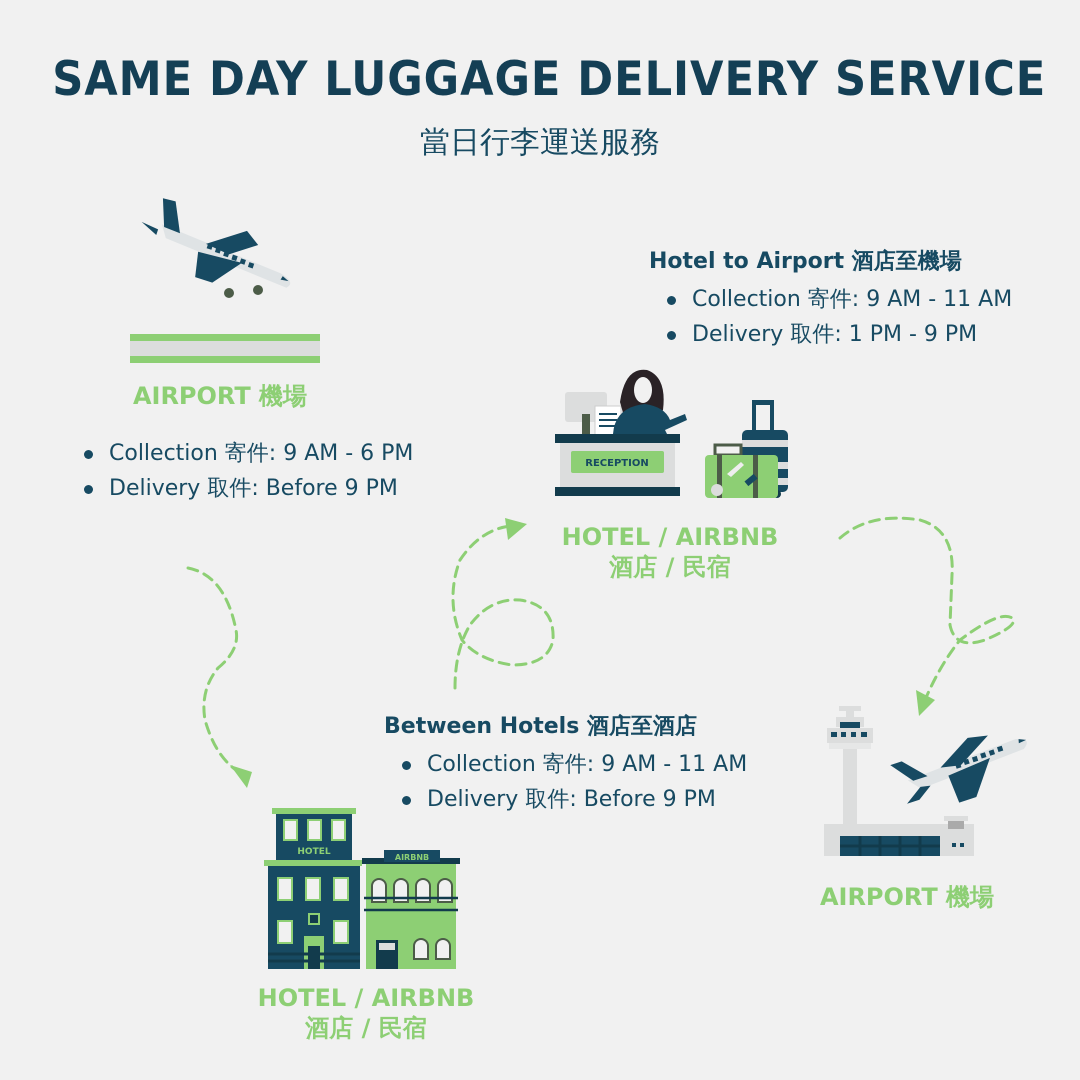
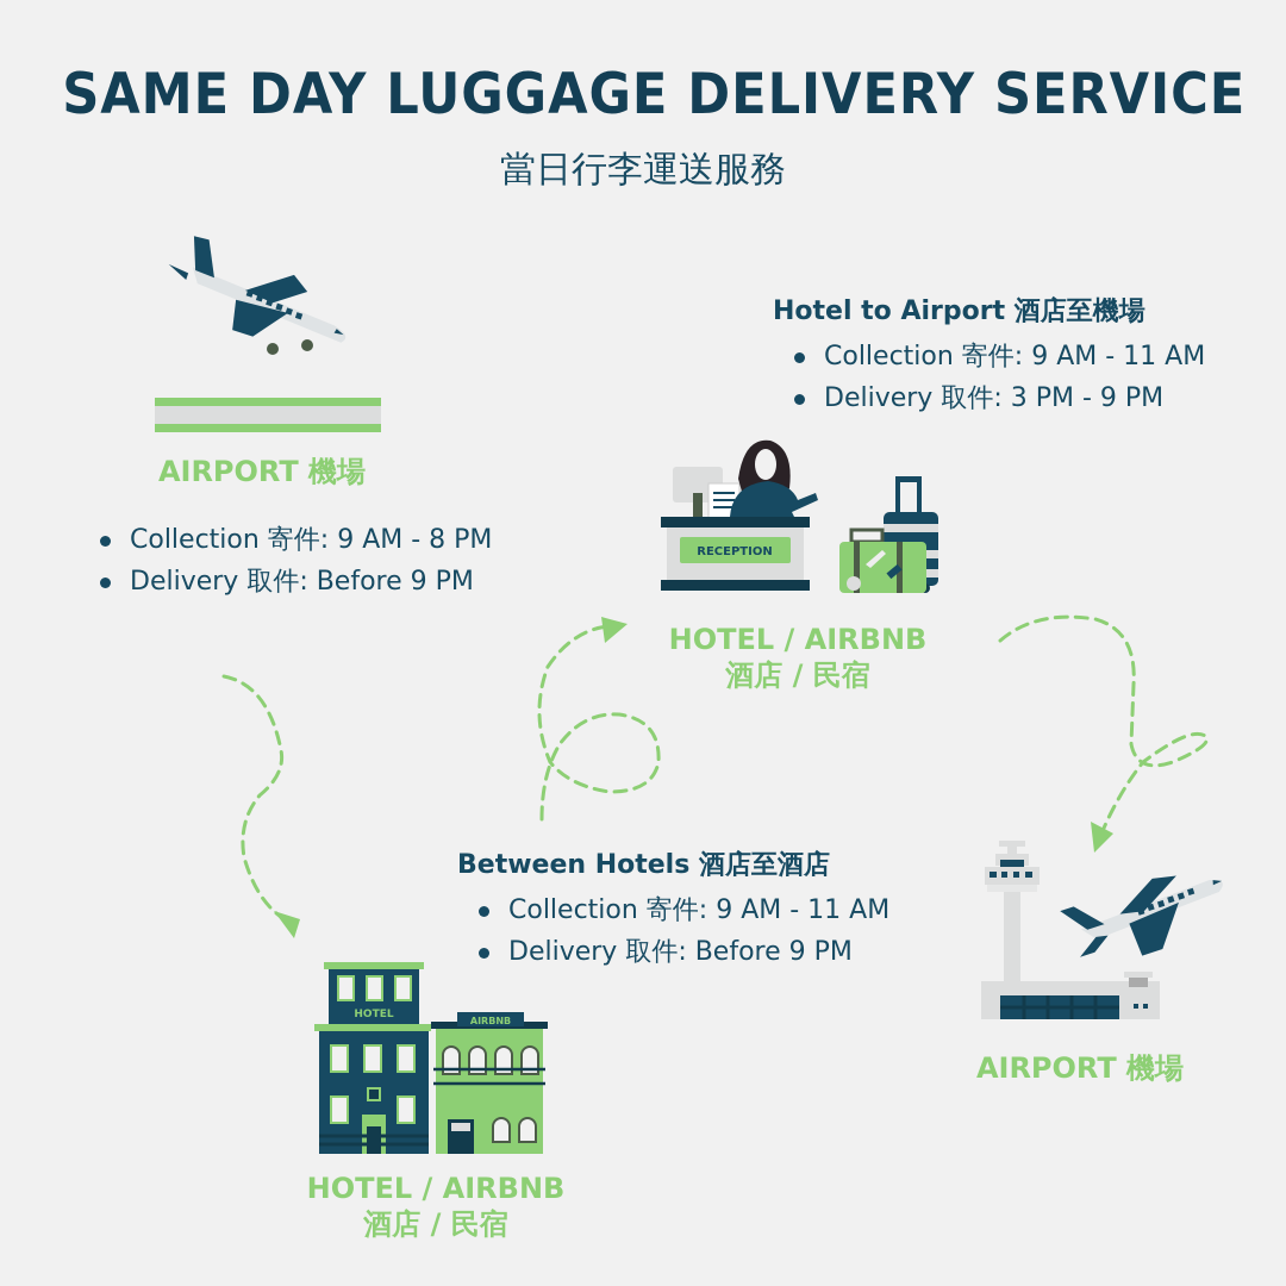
  SAME DAY LUGGAGE DELIVERY SERVICE
  當日行李運送服務
  AIRPORT 機場
- Collection 寄件: 9 AM - 6 PM
+ Collection 寄件: 9 AM - 8 PM
  Delivery 取件: Before 9 PM
  Hotel to Airport 酒店至機場
  Collection 寄件: 9 AM - 11 AM
- Delivery 取件: 1 PM - 9 PM
+ Delivery 取件: 3 PM - 9 PM
  RECEPTION
  HOTEL / AIRBNB
  酒店 / 民宿
  Between Hotels 酒店至酒店
  Collection 寄件: 9 AM - 11 AM
  Delivery 取件: Before 9 PM
  HOTEL
  AIRBNB
  HOTEL / AIRBNB
  酒店 / 民宿
  AIRPORT 機場
